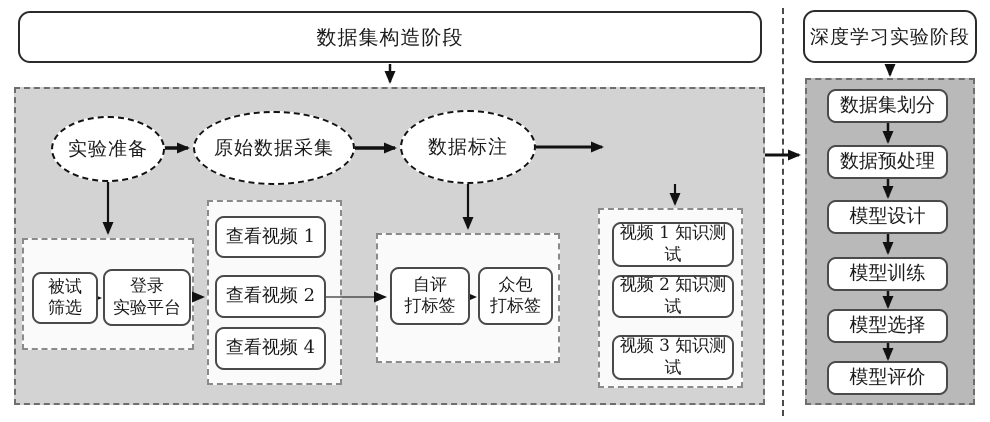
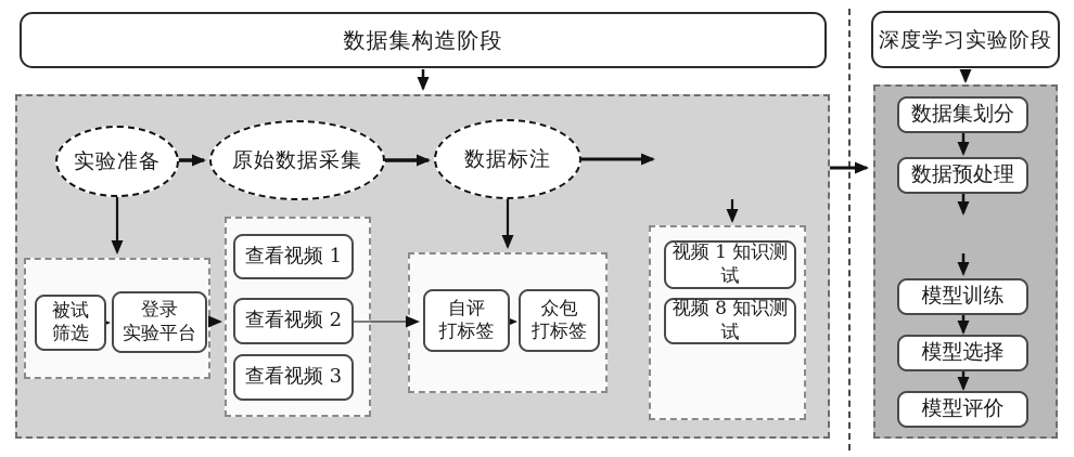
  数据集构造阶段
  深度学习实验阶段
  实验准备
  原始数据采集
  数据标注
  被试
  筛选
  登录
  实验平台
  查看视频 1
  查看视频 2
- 查看视频 4
+ 查看视频 3
  自评
  打标签
  众包
  打标签
  视频 1 知识测试
- 视频 2 知识测试
+ 视频 8 知识测试
- 视频 3 知识测试
  数据集划分
  数据预处理
- 模型设计
  模型训练
  模型选择
  模型评价
